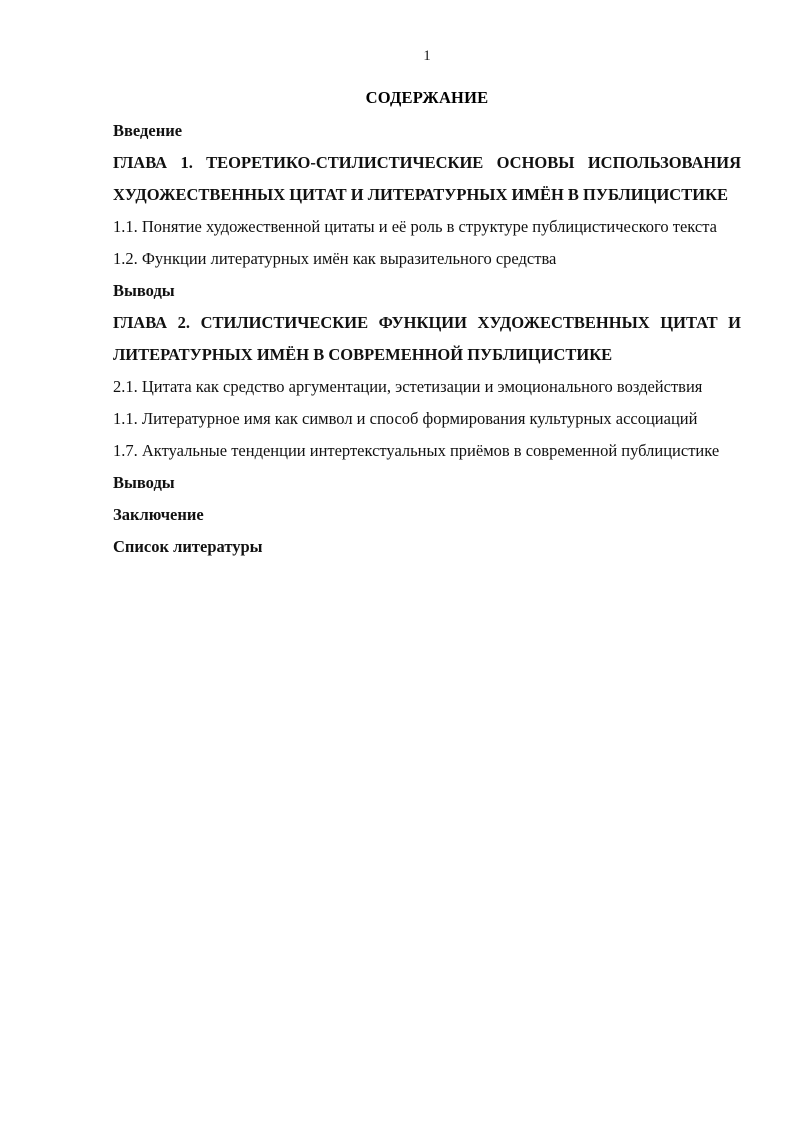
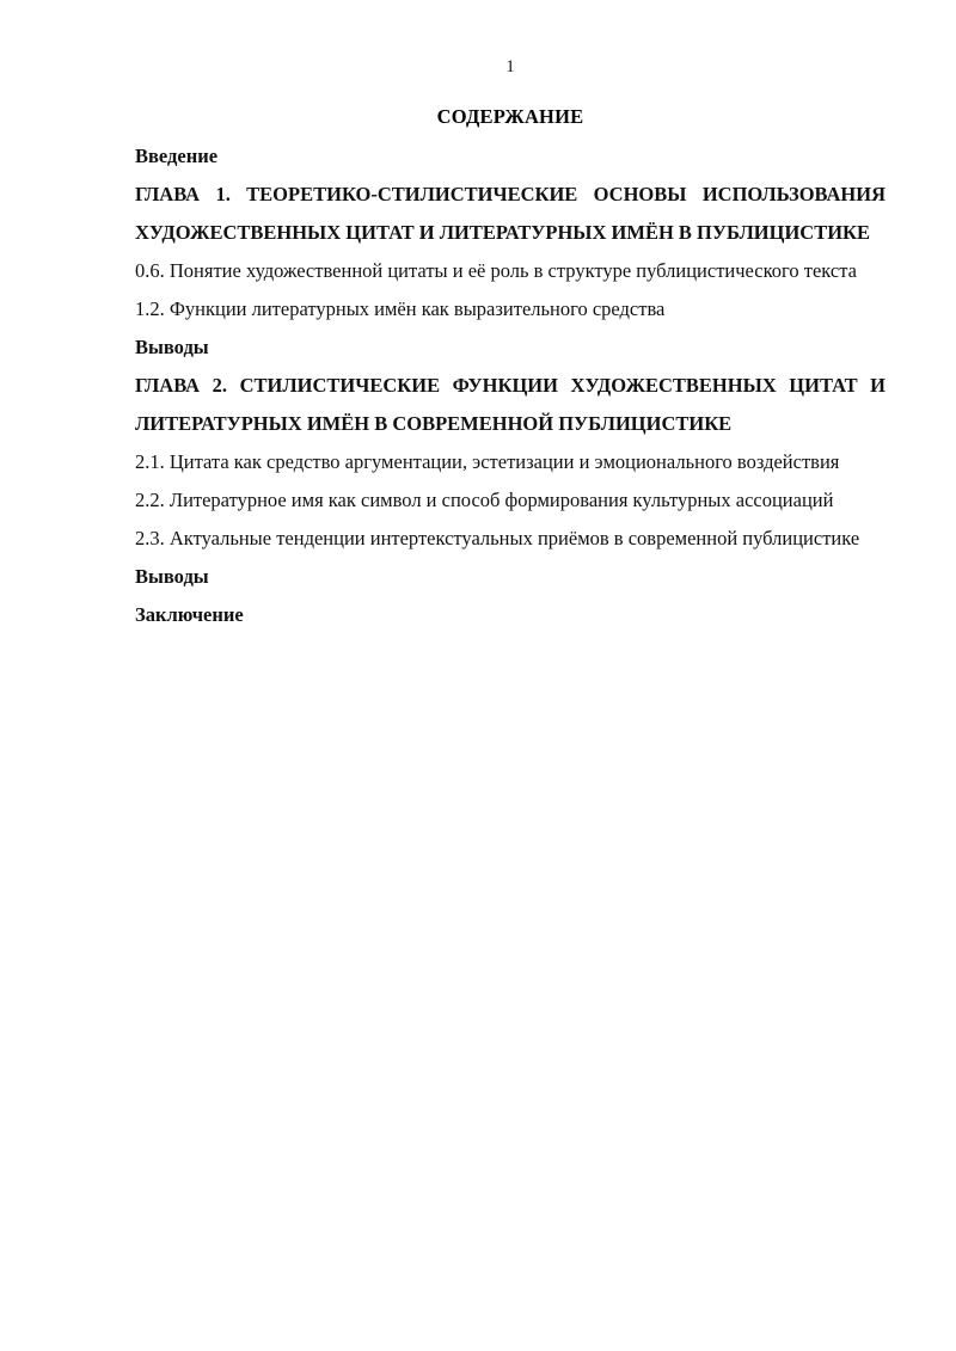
  1
  СОДЕРЖАНИЕ
  Введение
  ГЛАВА 1. ТЕОРЕТИКО-СТИЛИСТИЧЕСКИЕ ОСНОВЫ ИСПОЛЬЗОВАНИЯ ХУДОЖЕСТВЕННЫХ ЦИТАТ И ЛИТЕРАТУРНЫХ ИМЁН В ПУБЛИЦИСТИКЕ
- 1.1. Понятие художественной цитаты и её роль в структуре публицистического текста
+ 0.6. Понятие художественной цитаты и её роль в структуре публицистического текста
  1.2. Функции литературных имён как выразительного средства
  Выводы
  ГЛАВА 2. СТИЛИСТИЧЕСКИЕ ФУНКЦИИ ХУДОЖЕСТВЕННЫХ ЦИТАТ И ЛИТЕРАТУРНЫХ ИМЁН В СОВРЕМЕННОЙ ПУБЛИЦИСТИКЕ
  2.1. Цитата как средство аргументации, эстетизации и эмоционального воздействия
- 1.1. Литературное имя как символ и способ формирования культурных ассоциаций
+ 2.2. Литературное имя как символ и способ формирования культурных ассоциаций
- 1.7. Актуальные тенденции интертекстуальных приёмов в современной публицистике
+ 2.3. Актуальные тенденции интертекстуальных приёмов в современной публицистике
  Выводы
  Заключение
- Список литературы
